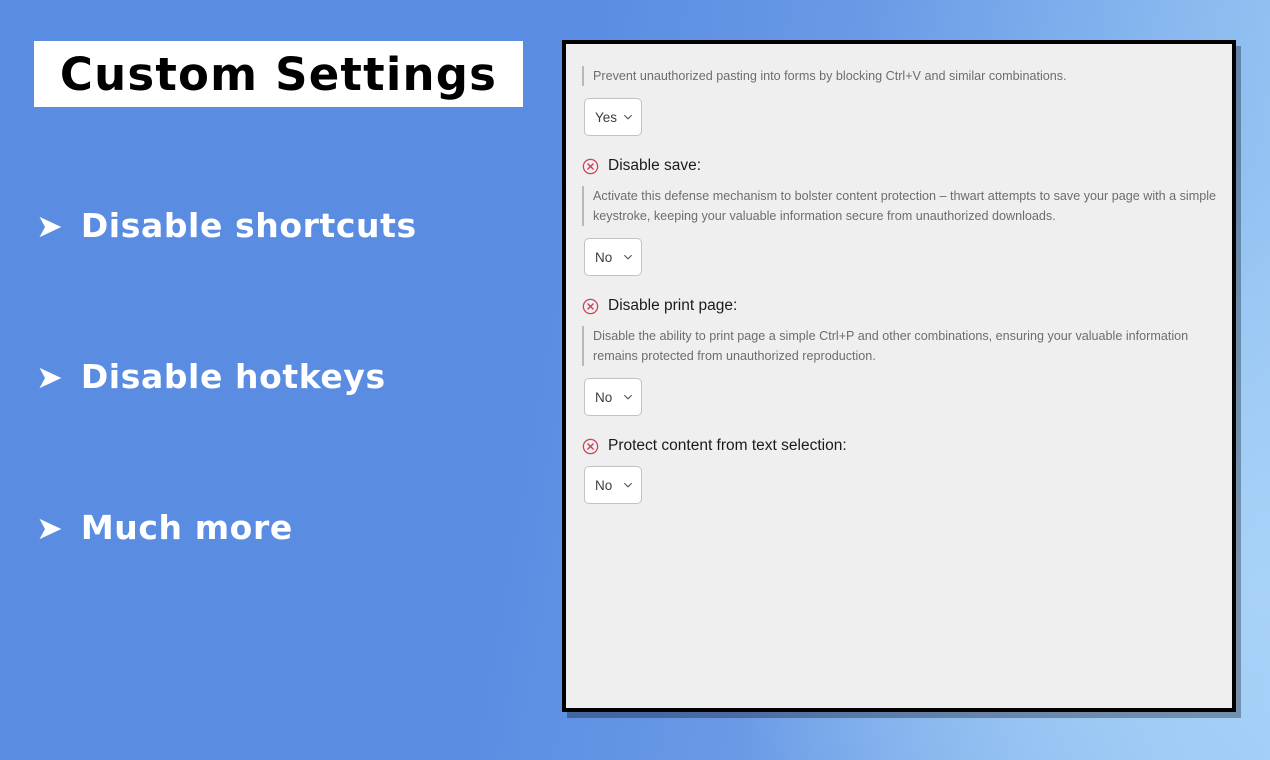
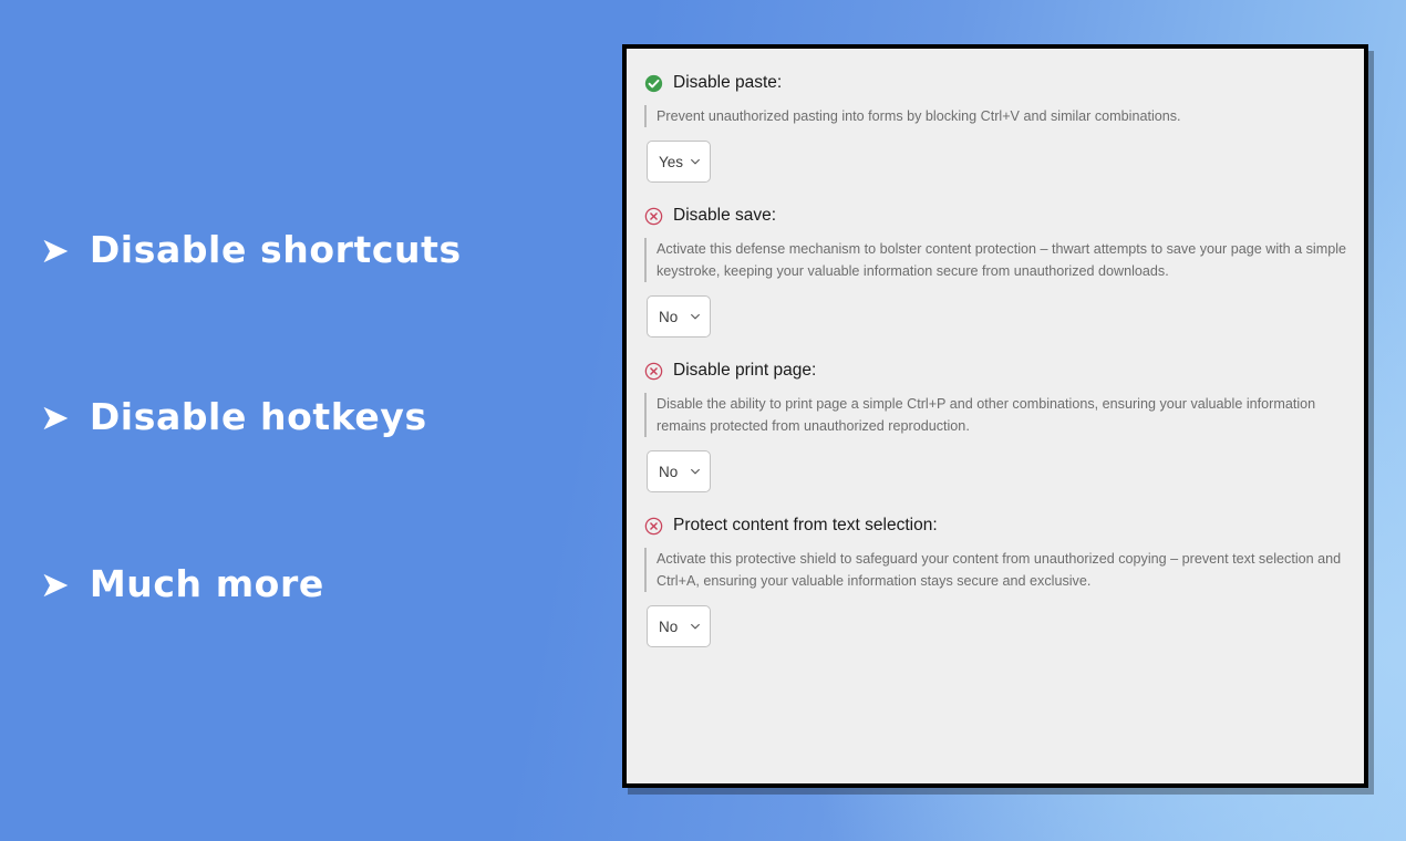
- Custom Settings
  ➤
  Disable shortcuts
  ➤
  Disable hotkeys
  ➤
  Much more
+ Disable paste:
  Prevent unauthorized pasting into forms by blocking Ctrl+V and similar combinations.
  Yes
  Disable save:
  Activate this defense mechanism to bolster content protection – thwart attempts to save your page with a simple keystroke, keeping your valuable information secure from unauthorized downloads.
  No
  Disable print page:
  Disable the ability to print page a simple Ctrl+P and other combinations, ensuring your valuable information remains protected from unauthorized reproduction.
  No
  Protect content from text selection:
+ Activate this protective shield to safeguard your content from unauthorized copying – prevent text selection and Ctrl+A, ensuring your valuable information stays secure and exclusive.
  No
